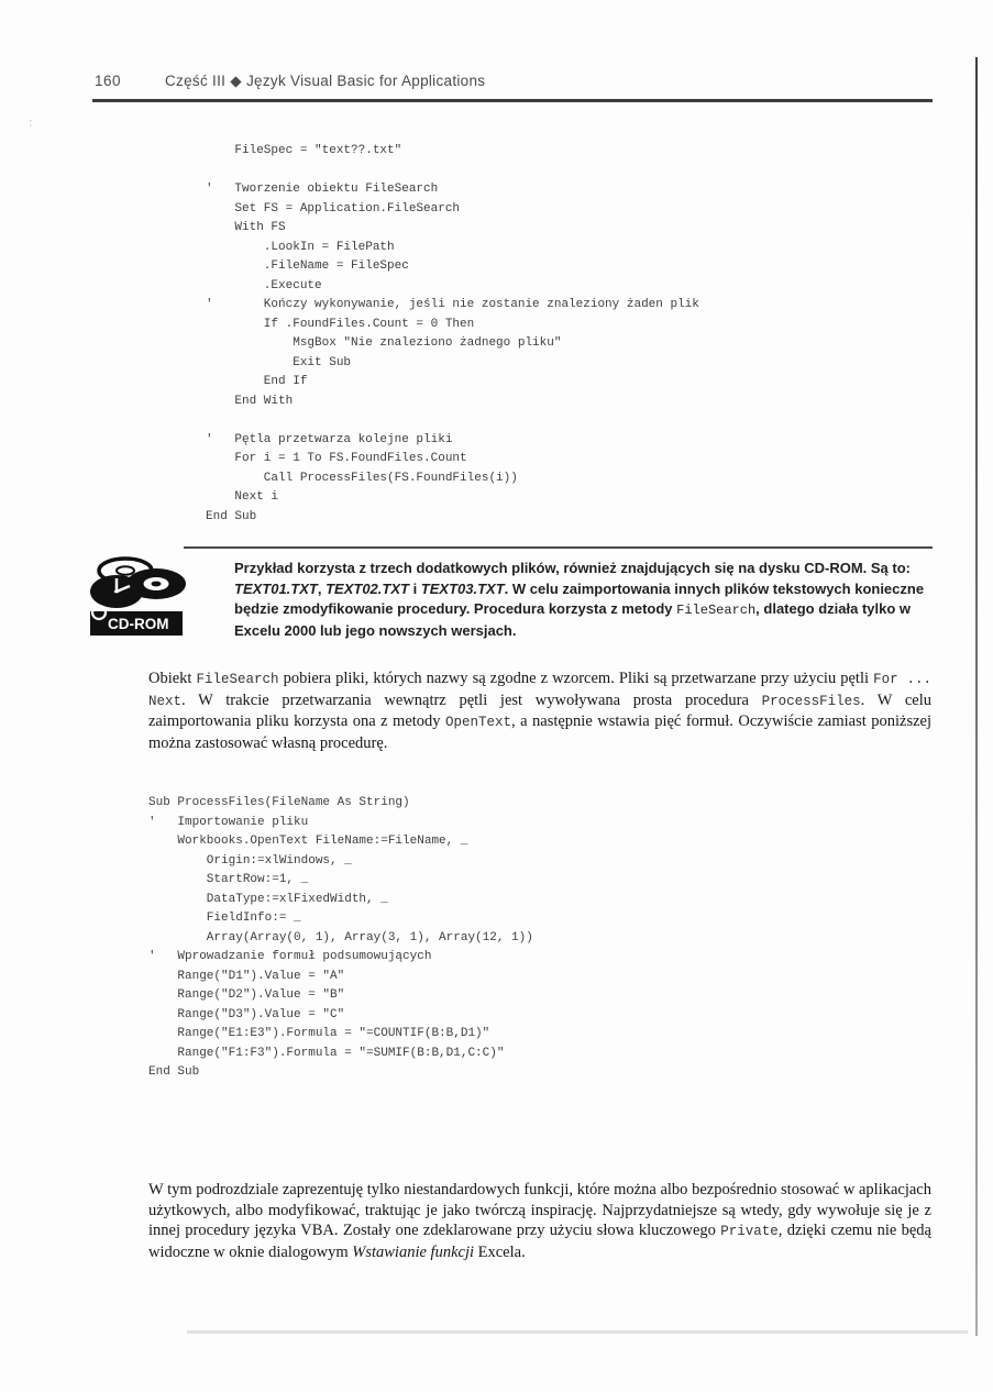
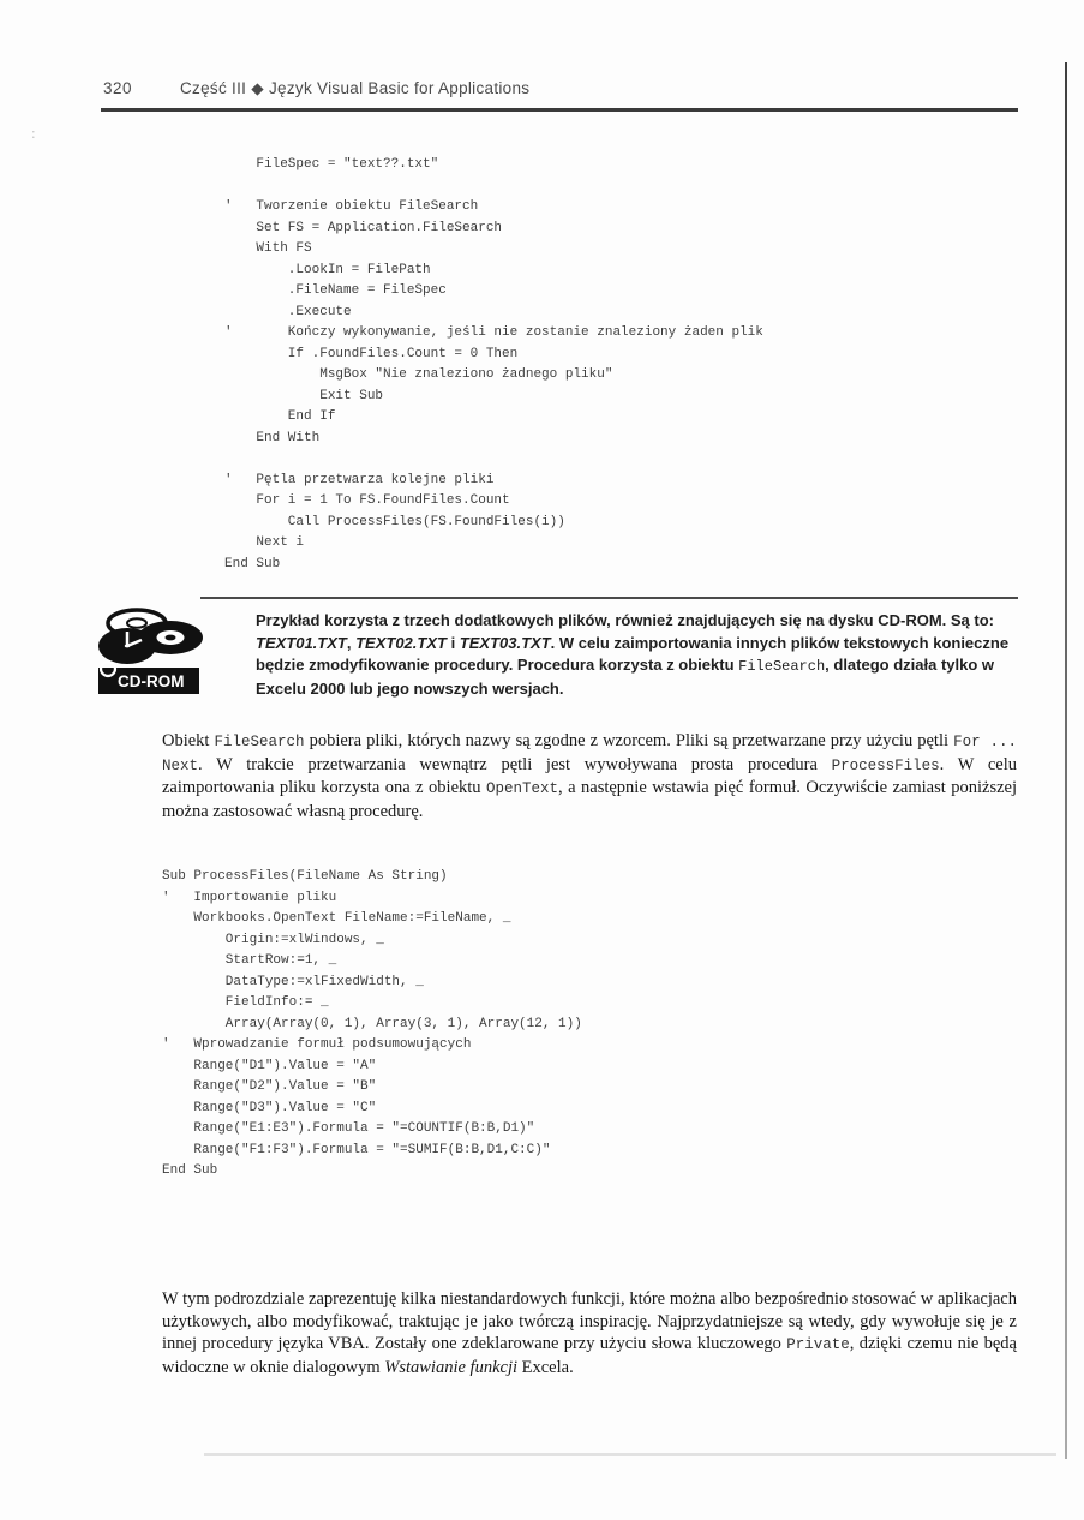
- 160
+ 320
  Część III ◆ Język Visual Basic for Applications
  :
  FileSpec = "text??.txt"
  ' Tworzenie obiektu FileSearch
  Set FS = Application.FileSearch
  With FS
  .LookIn = FilePath
  .FileName = FileSpec
  .Execute
  ' Kończy wykonywanie, jeśli nie zostanie znaleziony żaden plik
  If .FoundFiles.Count = 0 Then
  MsgBox "Nie znaleziono żadnego pliku"
  Exit Sub
  End If
  End With
  ' Pętla przetwarza kolejne pliki
  For i = 1 To FS.FoundFiles.Count
  Call ProcessFiles(FS.FoundFiles(i))
  Next i
  End Sub
  CD-ROM
- Przykład korzysta z trzech dodatkowych plików, również znajdujących się na dysku CD-ROM. Są to: TEXT01.TXT, TEXT02.TXT i TEXT03.TXT. W celu zaimportowania innych plików tekstowych konieczne będzie zmodyfikowanie procedury. Procedura korzysta z metody FileSearch, dlatego działa tylko w Excelu 2000 lub jego nowszych wersjach.
+ Przykład korzysta z trzech dodatkowych plików, również znajdujących się na dysku CD-ROM. Są to: TEXT01.TXT, TEXT02.TXT i TEXT03.TXT. W celu zaimportowania innych plików tekstowych konieczne będzie zmodyfikowanie procedury. Procedura korzysta z obiektu FileSearch, dlatego działa tylko w Excelu 2000 lub jego nowszych wersjach.
- Obiekt FileSearch pobiera pliki, których nazwy są zgodne z wzorcem. Pliki są przetwarzane przy użyciu pętli For ... Next. W trakcie przetwarzania wewnątrz pętli jest wywoływana prosta procedura ProcessFiles. W celu zaimportowania pliku korzysta ona z metody OpenText, a następnie wstawia pięć formuł. Oczywiście zamiast poniższej można zastosować własną procedurę.
+ Obiekt FileSearch pobiera pliki, których nazwy są zgodne z wzorcem. Pliki są przetwarzane przy użyciu pętli For ... Next. W trakcie przetwarzania wewnątrz pętli jest wywoływana prosta procedura ProcessFiles. W celu zaimportowania pliku korzysta ona z obiektu OpenText, a następnie wstawia pięć formuł. Oczywiście zamiast poniższej można zastosować własną procedurę.
  Sub ProcessFiles(FileName As String)
  ' Importowanie pliku
  Workbooks.OpenText FileName:=FileName, _
  Origin:=xlWindows, _
  StartRow:=1, _
  DataType:=xlFixedWidth, _
  FieldInfo:= _
  Array(Array(0, 1), Array(3, 1), Array(12, 1))
  ' Wprowadzanie formuł podsumowujących
  Range("D1").Value = "A"
  Range("D2").Value = "B"
  Range("D3").Value = "C"
  Range("E1:E3").Formula = "=COUNTIF(B:B,D1)"
  Range("F1:F3").Formula = "=SUMIF(B:B,D1,C:C)"
  End Sub
- W tym podrozdziale zaprezentuję tylko niestandardowych funkcji, które można albo bezpośrednio stosować w aplikacjach użytkowych, albo modyfikować, traktując je jako twórczą inspirację. Najprzydatniejsze są wtedy, gdy wywołuje się je z innej procedury języka VBA. Zostały one zdeklarowane przy użyciu słowa kluczowego Private, dzięki czemu nie będą widoczne w oknie dialogowym Wstawianie funkcji Excela.
+ W tym podrozdziale zaprezentuję kilka niestandardowych funkcji, które można albo bezpośrednio stosować w aplikacjach użytkowych, albo modyfikować, traktując je jako twórczą inspirację. Najprzydatniejsze są wtedy, gdy wywołuje się je z innej procedury języka VBA. Zostały one zdeklarowane przy użyciu słowa kluczowego Private, dzięki czemu nie będą widoczne w oknie dialogowym Wstawianie funkcji Excela.
